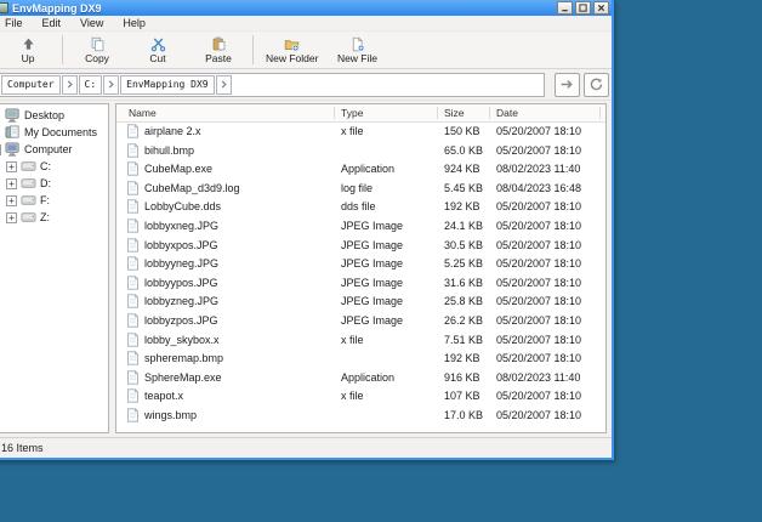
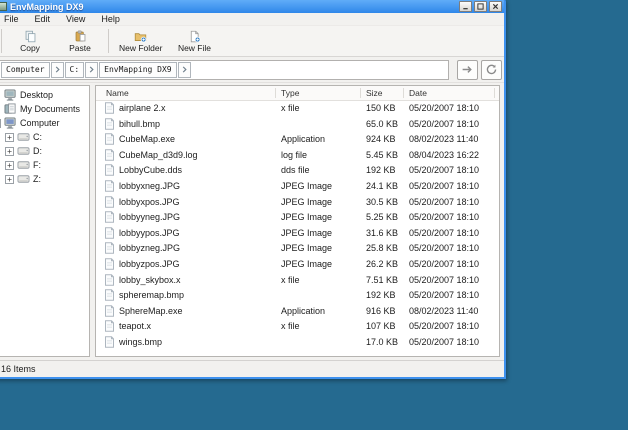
  EnvMapping DX9
  File
  Edit
  View
  Help
- Up
  Copy
- Cut
  Paste
  New Folder
  New File
  Computer
  C:
  EnvMapping DX9
  Desktop
  My Documents
  Computer
  +
  C:
  +
  D:
  +
  F:
  +
  Z:
  Name
  Type
  Size
  Date
  airplane 2.x
  x file
  150 KB
  05/20/2007 18:10
  bihull.bmp
  65.0 KB
  05/20/2007 18:10
  CubeMap.exe
  Application
  924 KB
  08/02/2023 11:40
  CubeMap_d3d9.log
  log file
  5.45 KB
- 08/04/2023 16:48
+ 08/04/2023 16:22
  LobbyCube.dds
  dds file
  192 KB
  05/20/2007 18:10
  lobbyxneg.JPG
  JPEG Image
  24.1 KB
  05/20/2007 18:10
  lobbyxpos.JPG
  JPEG Image
  30.5 KB
  05/20/2007 18:10
  lobbyyneg.JPG
  JPEG Image
  5.25 KB
  05/20/2007 18:10
  lobbyypos.JPG
  JPEG Image
  31.6 KB
  05/20/2007 18:10
  lobbyzneg.JPG
  JPEG Image
  25.8 KB
  05/20/2007 18:10
  lobbyzpos.JPG
  JPEG Image
  26.2 KB
  05/20/2007 18:10
  lobby_skybox.x
  x file
  7.51 KB
  05/20/2007 18:10
  spheremap.bmp
  192 KB
  05/20/2007 18:10
  SphereMap.exe
  Application
  916 KB
  08/02/2023 11:40
  teapot.x
  x file
  107 KB
  05/20/2007 18:10
  wings.bmp
  17.0 KB
  05/20/2007 18:10
  16 Items
